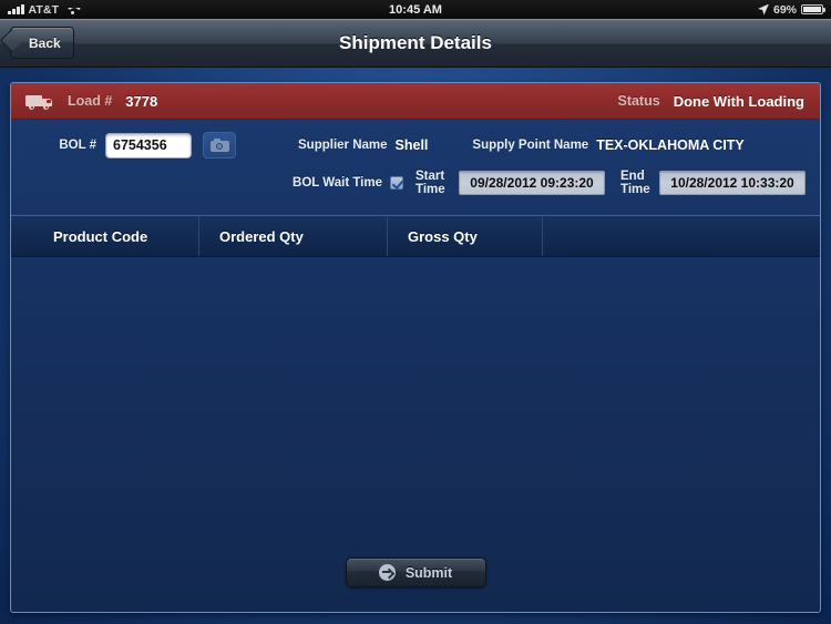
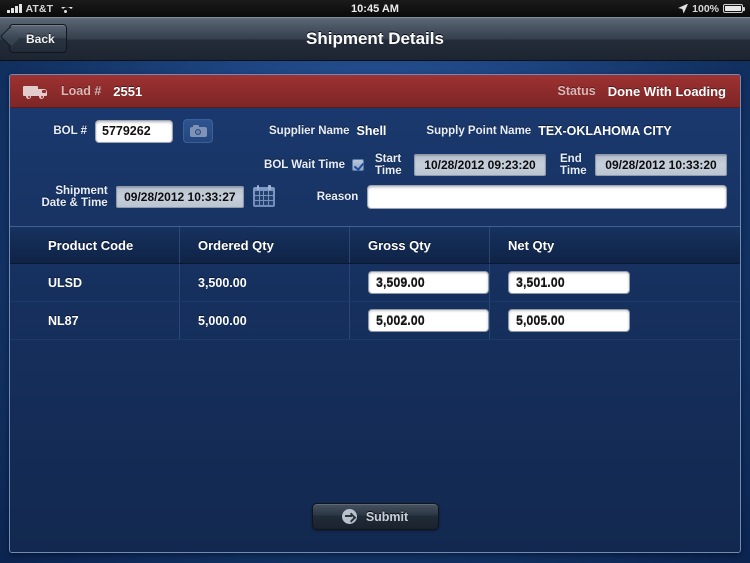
  AT&T
  10:45 AM
- 69%
+ 100%
  Back
  Shipment Details
  Load #
- 3778
+ 2551
  Status
  Done With Loading
  BOL #
- 6754356
+ 5779262
  Supplier Name
  Shell
  Supply Point Name
  TEX-OKLAHOMA CITY
  BOL Wait Time
  Start
  Time
- 09/28/2012 09:23:20
+ 10/28/2012 09:23:20
  End
  Time
- 10/28/2012 10:33:20
+ 09/28/2012 10:33:20
+ Shipment
+ Date & Time
+ 09/28/2012 10:33:27
+ Reason
  Product Code
  Ordered Qty
  Gross Qty
+ Net Qty
+ ULSD
+ 3,500.00
+ 3,509.00
+ 3,501.00
+ NL87
+ 5,000.00
+ 5,002.00
+ 5,005.00
  Submit
